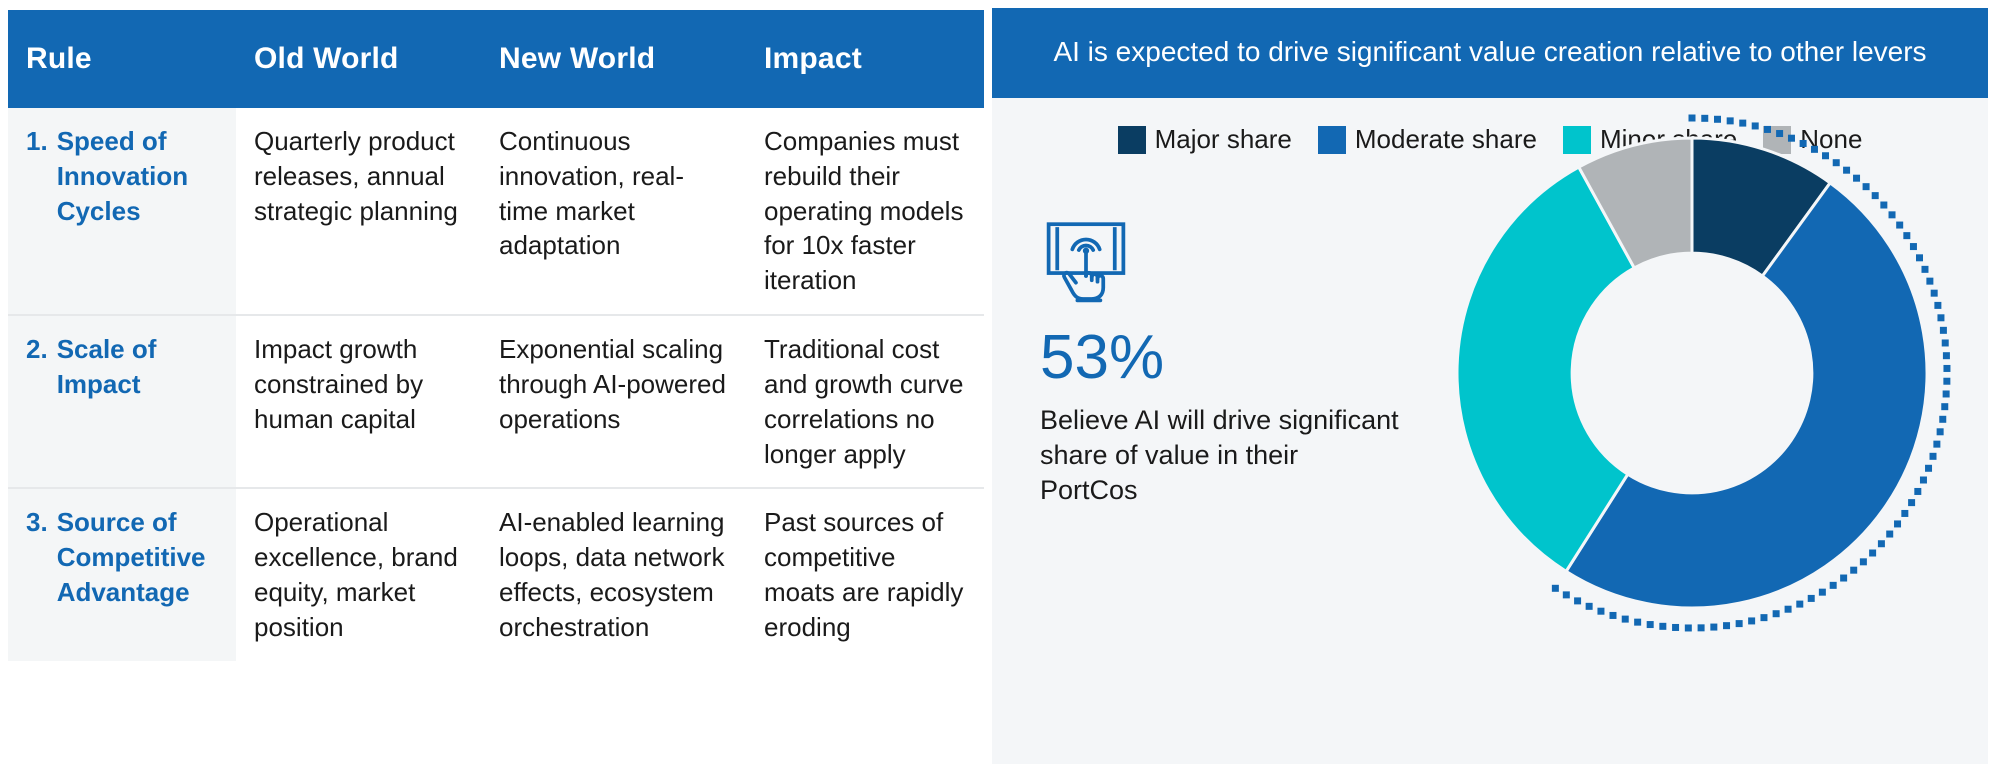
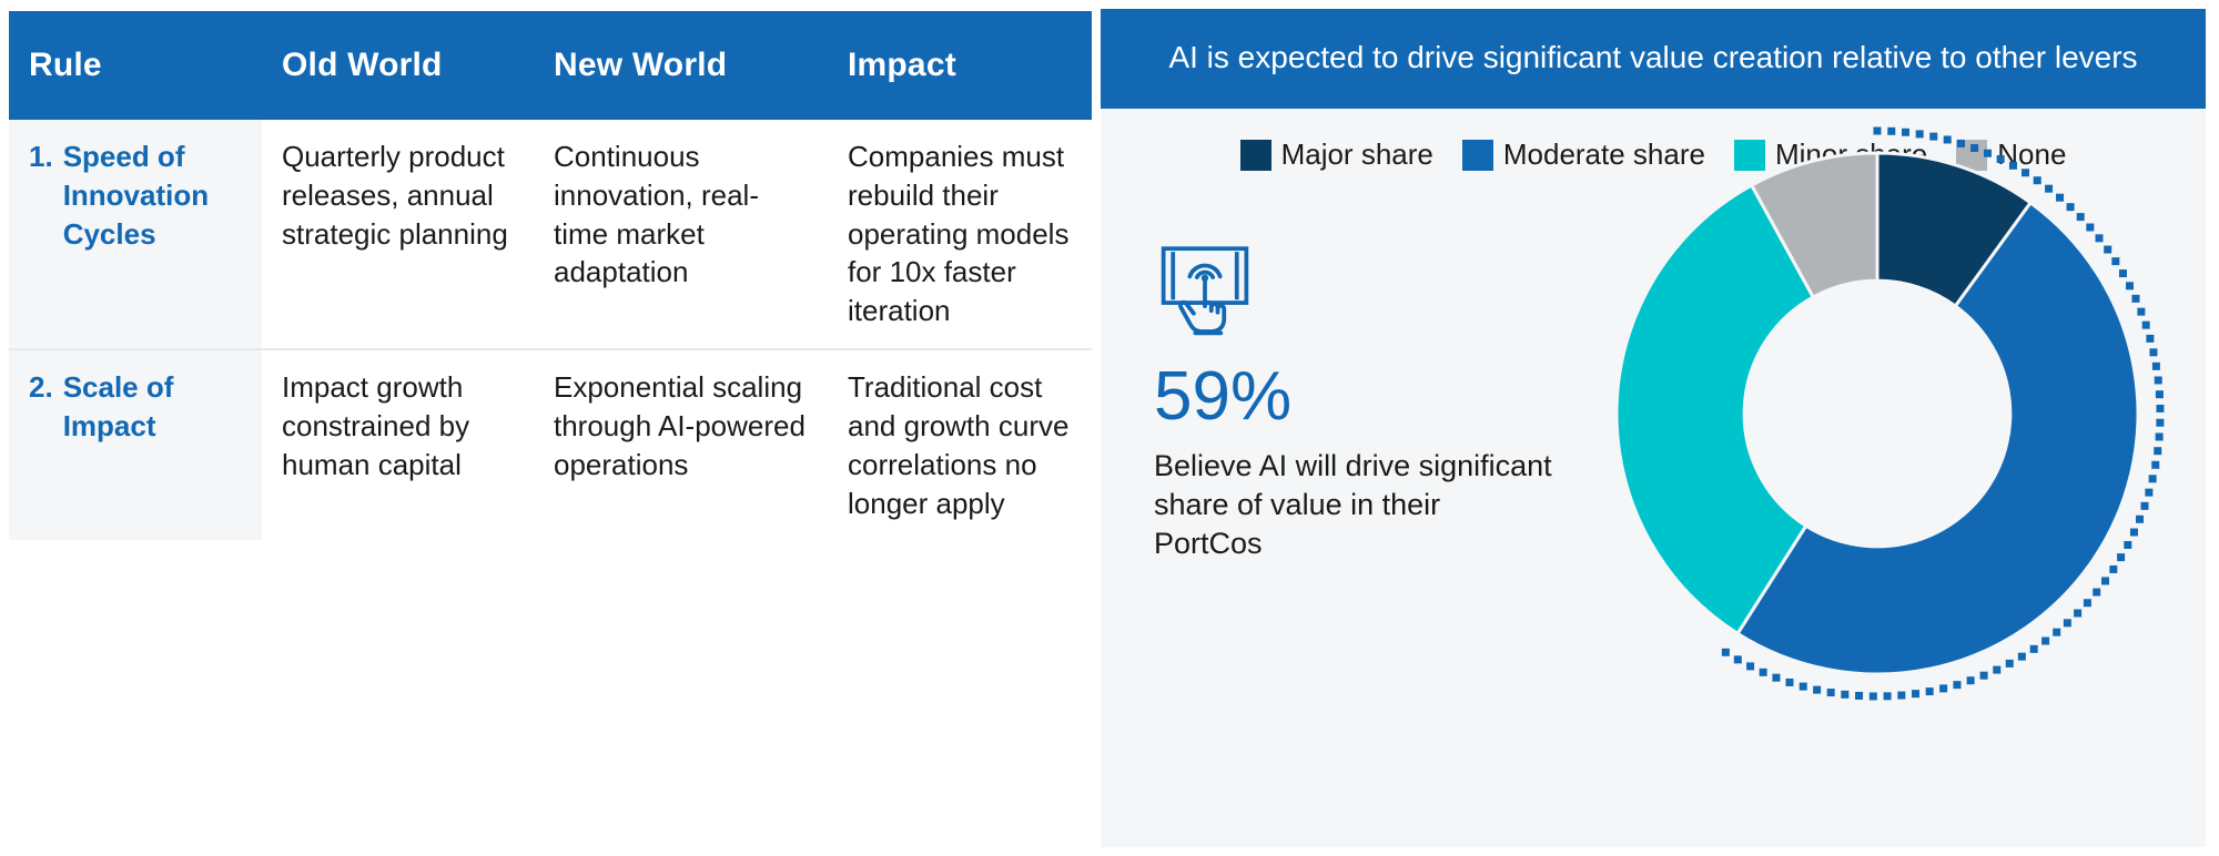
  Rule	Old World	New World	Impact
  1. Speed of Innovation Cycles	Quarterly product releases, annual strategic planning	Continuous innovation, real-time market adaptation	Companies must rebuild their operating models for 10x faster iteration
  2. Scale of Impact	Impact growth constrained by human capital	Exponential scaling through AI-powered operations	Traditional cost and growth curve correlations no longer apply
- 3. Source of Competitive Advantage	Operational excellence, brand equity, market position	AI-enabled learning loops, data network effects, ecosystem orchestration	Past sources of competitive moats are rapidly eroding
  AI is expected to drive significant value creation relative to other levers
  Major share
  Moderate share
  None
- 53%
+ 59%
  Believe AI will drive significant share of value in their PortCos
